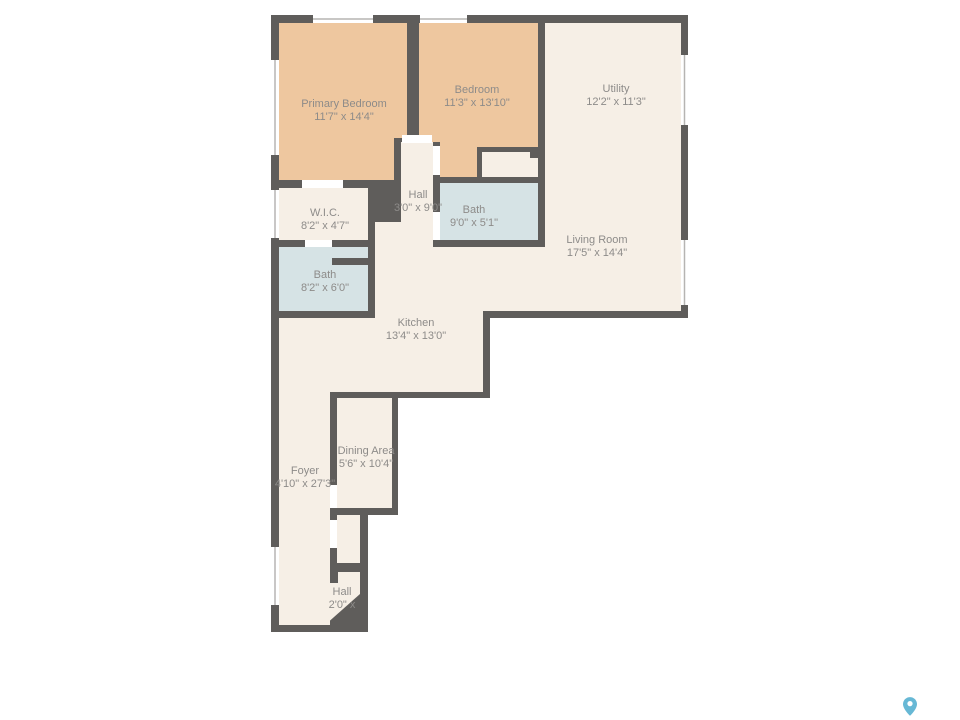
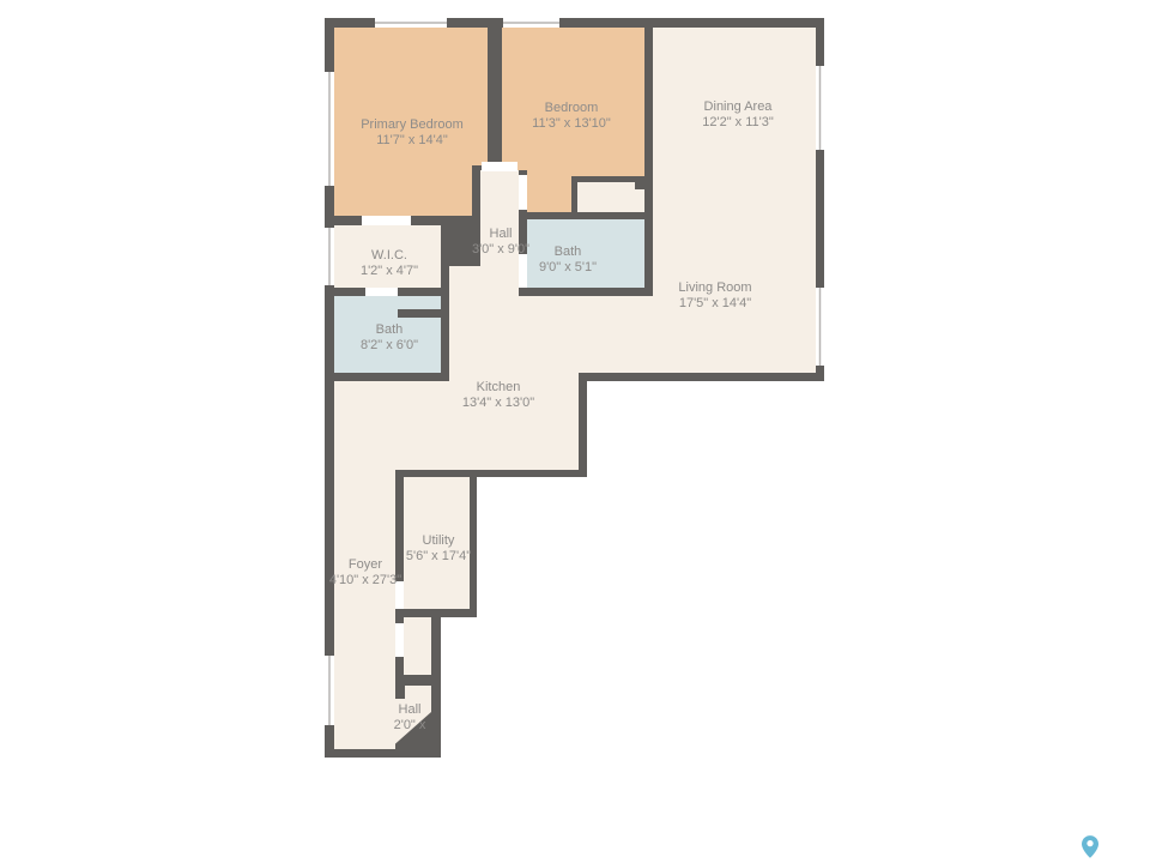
  Primary Bedroom
  11'7" x 14'4"
  Bedroom
  11'3" x 13'10"
- Utility
+ Dining Area
  12'2" x 11'3"
  Hall
  3'0" x 9'0"
  Bath
  9'0" x 5'1"
  W.I.C.
- 8'2" x 4'7"
+ 1'2" x 4'7"
  Bath
  8'2" x 6'0"
  Living Room
  17'5" x 14'4"
  Kitchen
  13'4" x 13'0"
- Dining Area
+ Utility
- 5'6" x 10'4"
+ 5'6" x 17'4"
  Foyer
  4'10" x 27'3"
  Hall
  2'0" x
